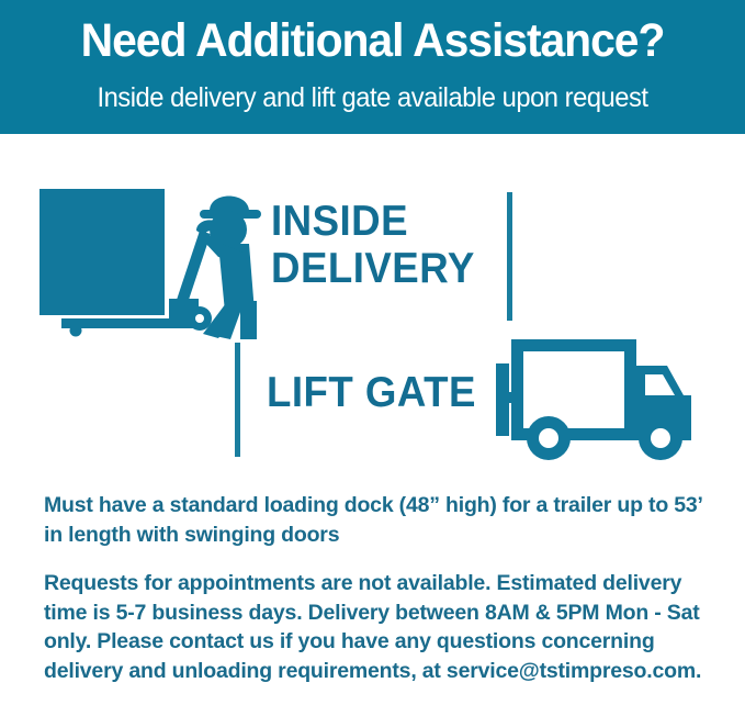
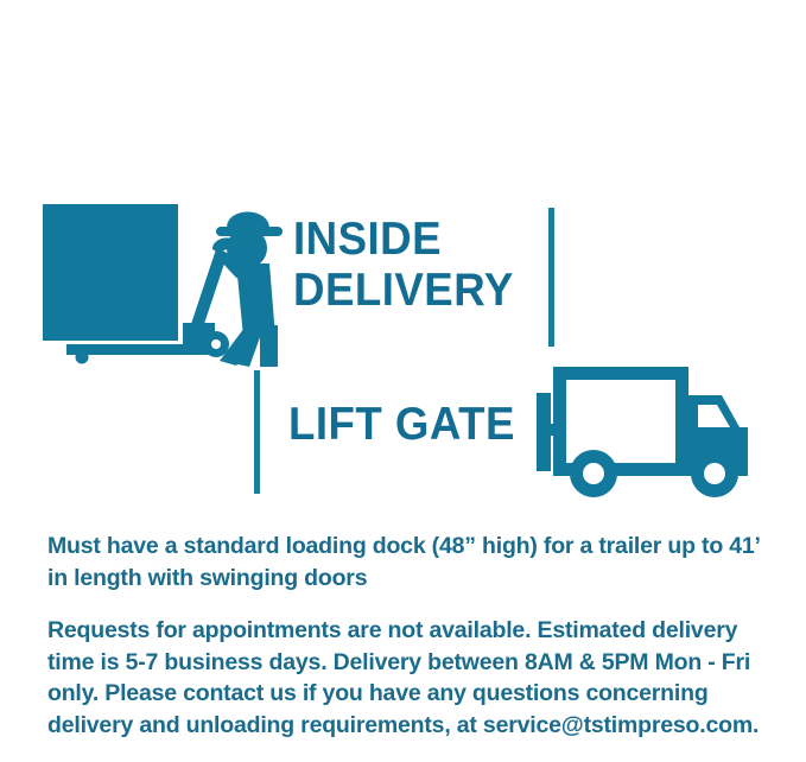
- Need Additional Assistance?
- Inside delivery and lift gate available upon request
  INSIDE
  DELIVERY
  LIFT GATE
- Must have a standard loading dock (48” high) for a trailer up to 53’ in length with swinging doors
+ Must have a standard loading dock (48” high) for a trailer up to 41’ in length with swinging doors
- Requests for appointments are not available. Estimated delivery time is 5-7 business days. Delivery between 8AM & 5PM Mon - Sat only. Please contact us if you have any questions concerning delivery and unloading requirements, at service@tstimpreso.com.
+ Requests for appointments are not available. Estimated delivery time is 5-7 business days. Delivery between 8AM & 5PM Mon - Fri only. Please contact us if you have any questions concerning delivery and unloading requirements, at service@tstimpreso.com.
